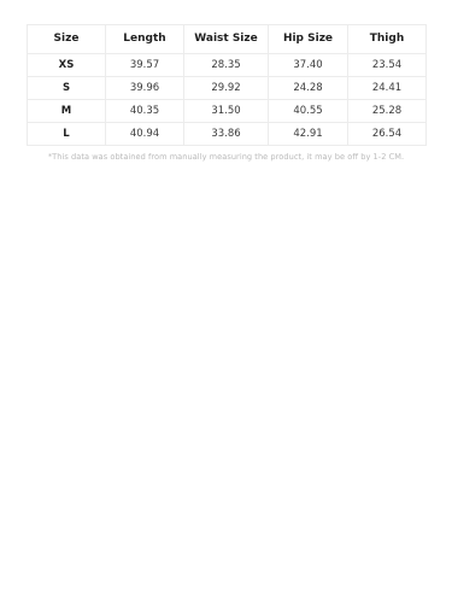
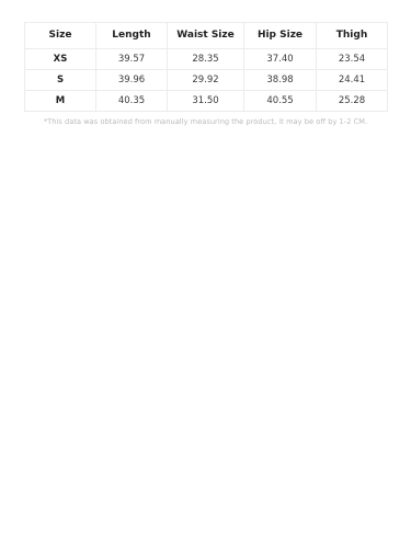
  Size	Length	Waist Size	Hip Size	Thigh
  XS	39.57	28.35	37.40	23.54
- S	39.96	29.92	24.28	24.41
+ S	39.96	29.92	38.98	24.41
  M	40.35	31.50	40.55	25.28
- L	40.94	33.86	42.91	26.54
  *This data was obtained from manually measuring the product, it may be off by 1-2 CM.
